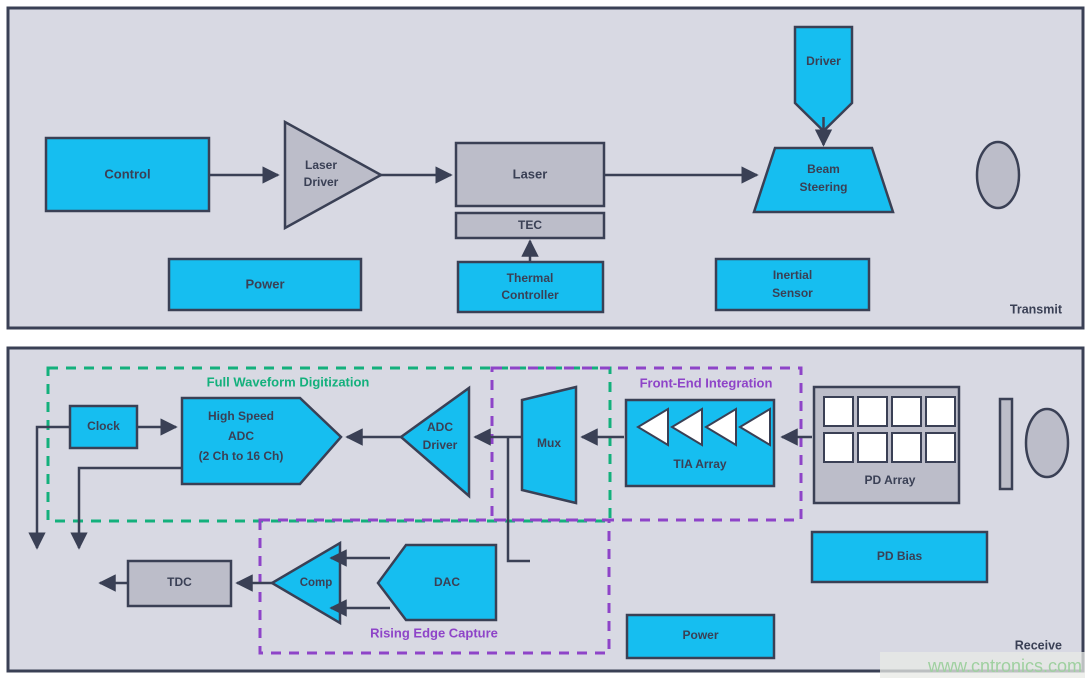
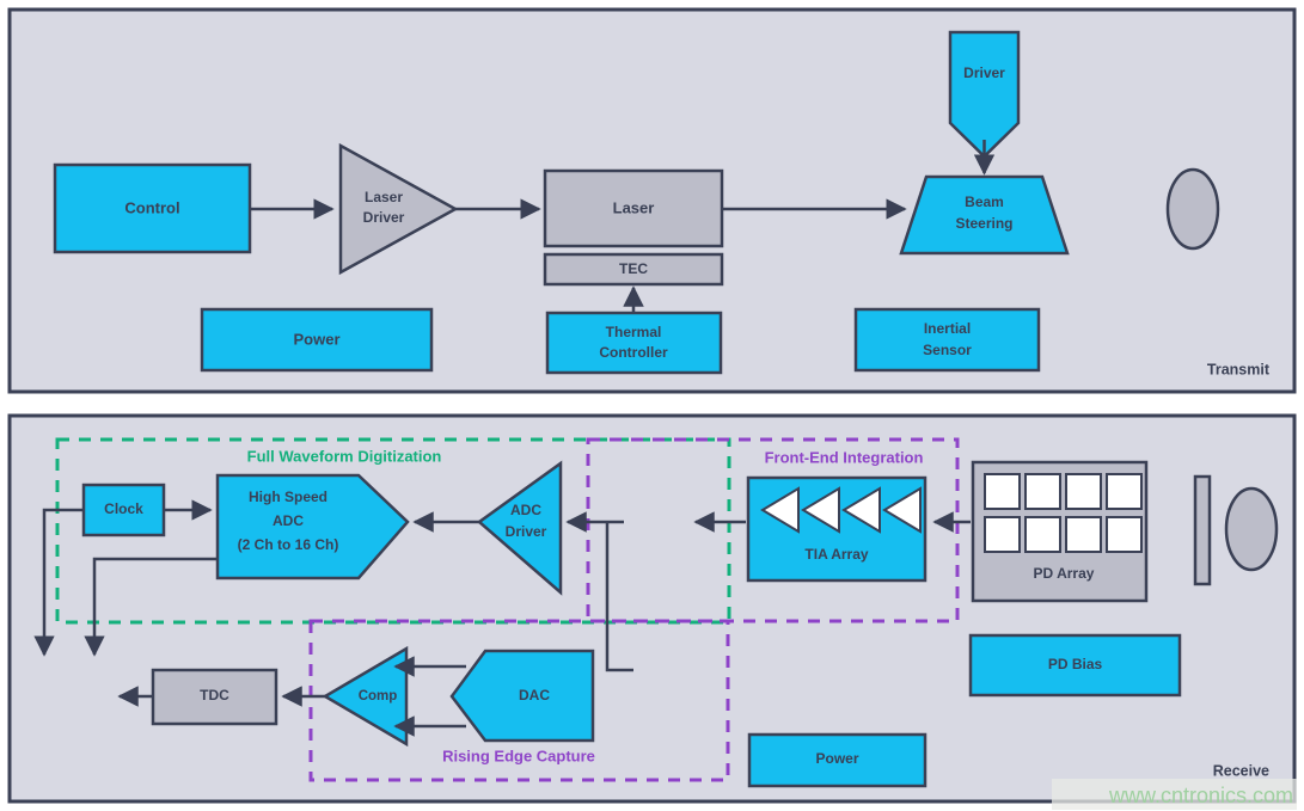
  Transmit
  Control
  Laser
  Driver
  Laser
  TEC
  Thermal
  Controller
  Power
  Driver
  Beam
  Steering
  Inertial
  Sensor
  Receive
  Full Waveform Digitization
  Front-End Integration
  Rising Edge Capture
  Clock
  High Speed
  ADC
  (2 Ch to 16 Ch)
  ADC
  Driver
- Mux
  TIA Array
  PD Array
  PD Bias
  Power
  TDC
  Comp
  DAC
  www.cntronics.com
